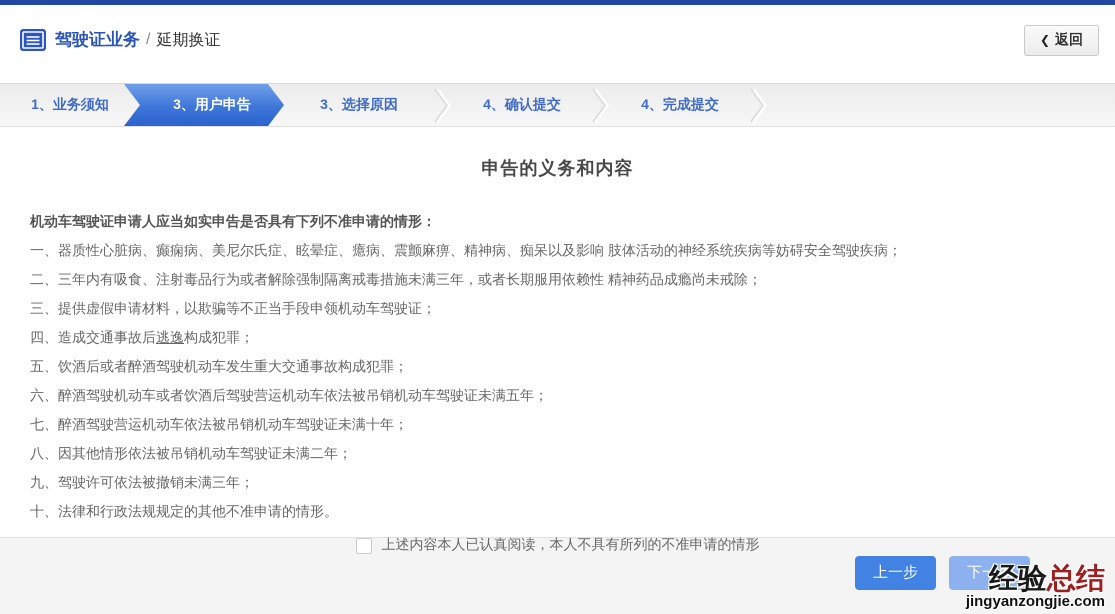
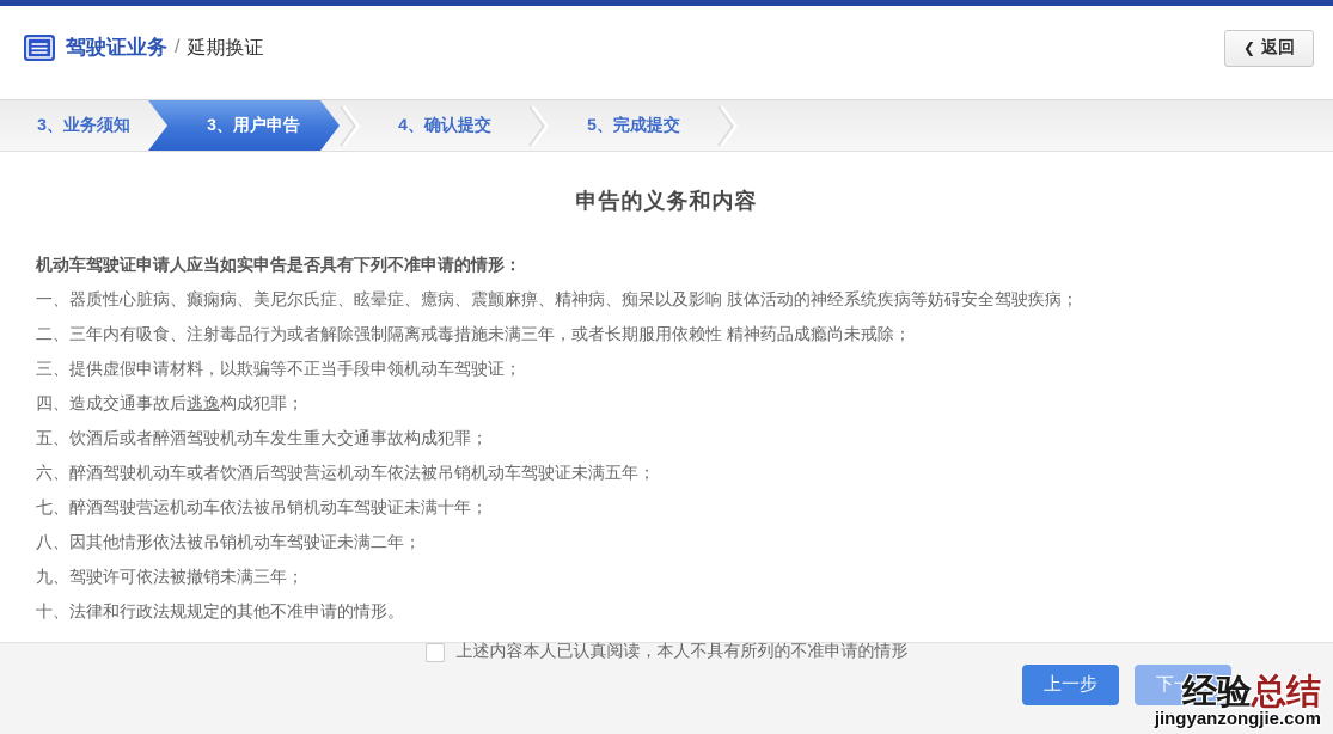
  驾驶证业务
  /
  延期换证
  ❮
  返回
- 1、业务须知
+ 3、业务须知
  3、用户申告
- 3、选择原因
  4、确认提交
- 4、完成提交
+ 5、完成提交
  申告的义务和内容
  机动车驾驶证申请人应当如实申告是否具有下列不准申请的情形：
  一、器质性心脏病、癫痫病、美尼尔氏症、眩晕症、癔病、震颤麻痹、精神病、痴呆以及影响 肢体活动的神经系统疾病等妨碍安全驾驶疾病；
  二、三年内有吸食、注射毒品行为或者解除强制隔离戒毒措施未满三年，或者长期服用依赖性 精神药品成瘾尚未戒除；
  三、提供虚假申请材料，以欺骗等不正当手段申领机动车驾驶证；
  四、造成交通事故后逃逸构成犯罪；
  五、饮酒后或者醉酒驾驶机动车发生重大交通事故构成犯罪；
  六、醉酒驾驶机动车或者饮酒后驾驶营运机动车依法被吊销机动车驾驶证未满五年；
  七、醉酒驾驶营运机动车依法被吊销机动车驾驶证未满十年；
  八、因其他情形依法被吊销机动车驾驶证未满二年；
  九、驾驶许可依法被撤销未满三年；
  十、法律和行政法规规定的其他不准申请的情形。
  上述内容本人已认真阅读，本人不具有所列的不准申请的情形
  上一步
  下一步
  经验总结
  jingyanzongjie.com
